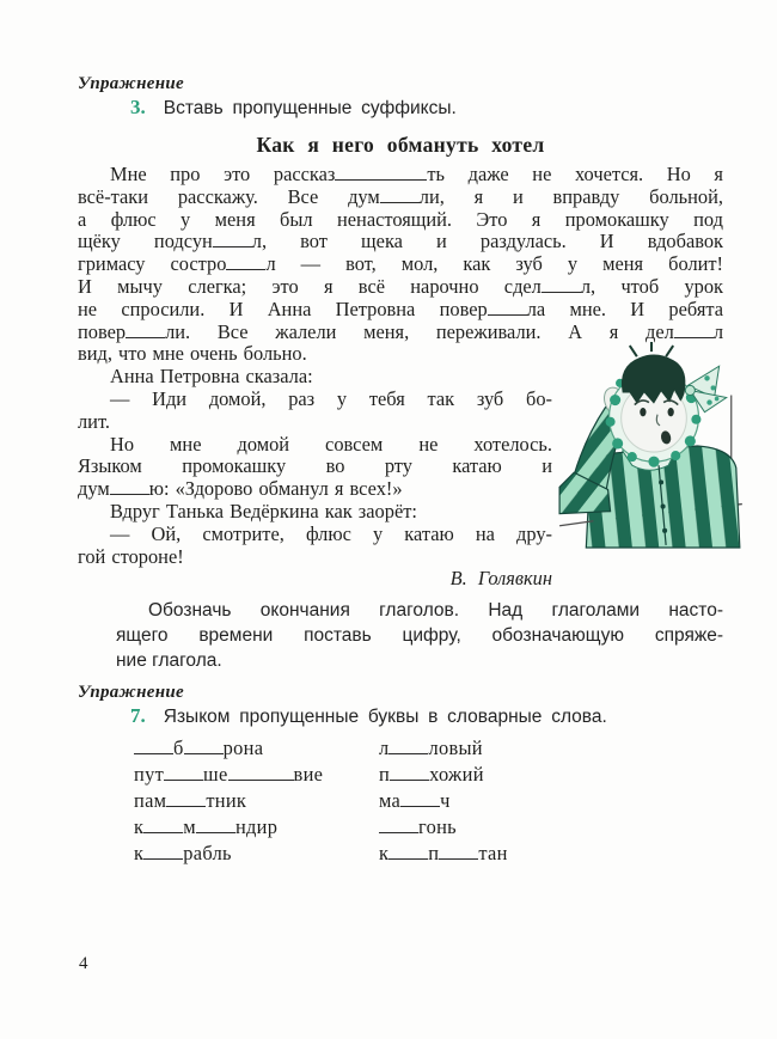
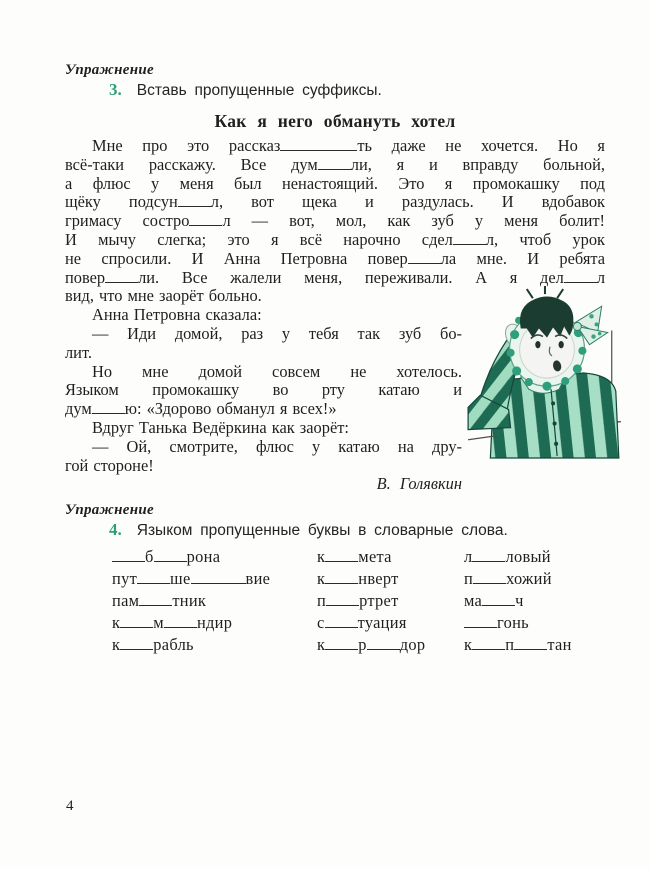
  Упражнение
  3.
  Вставь пропущенные суффиксы.
  Как я него обмануть хотел
  Мне про это рассказ ть даже не хочется. Но я
  всё-таки расскажу. Все дум ли, я и вправду больной,
  а флюс у меня был ненастоящий. Это я промокашку под
  щёку подсун л, вот щека и раздулась. И вдобавок
  гримасу состро л — вот, мол, как зуб у меня болит!
  И мычу слегка; это я всё нарочно сдел л, чтоб урок
  не спросили. И Анна Петровна повер ла мне. И ребята
  повер ли. Все жалели меня, переживали. А я дел л
- вид, что мне очень больно.
+ вид, что мне заорёт больно.
  Анна Петровна сказала:
  — Иди домой, раз у тебя так зуб бо-
  лит.
  Но мне домой совсем не хотелось.
  Языком промокашку во рту катаю и
  дум ю: «Здорово обманул я всех!»
  Вдруг Танька Ведёркина как заорёт:
  — Ой, смотрите, флюс у катаю на дру-
  гой стороне!
  В. Голявкин
- Обозначь окончания глаголов. Над глаголами насто-
- ящего времени поставь цифру, обозначающую спряже-
- ние глагола.
  Упражнение
- 7.
+ 4.
  Языком пропущенные буквы в словарные слова.
  б рона
  пут ше вие
  пам тник
  к м ндир
  к рабль
+ к мета
+ к нверт
+ п ртрет
+ с туация
+ к р дор
  л ловый
  п хожий
  ма ч
  гонь
  к п тан
  4
